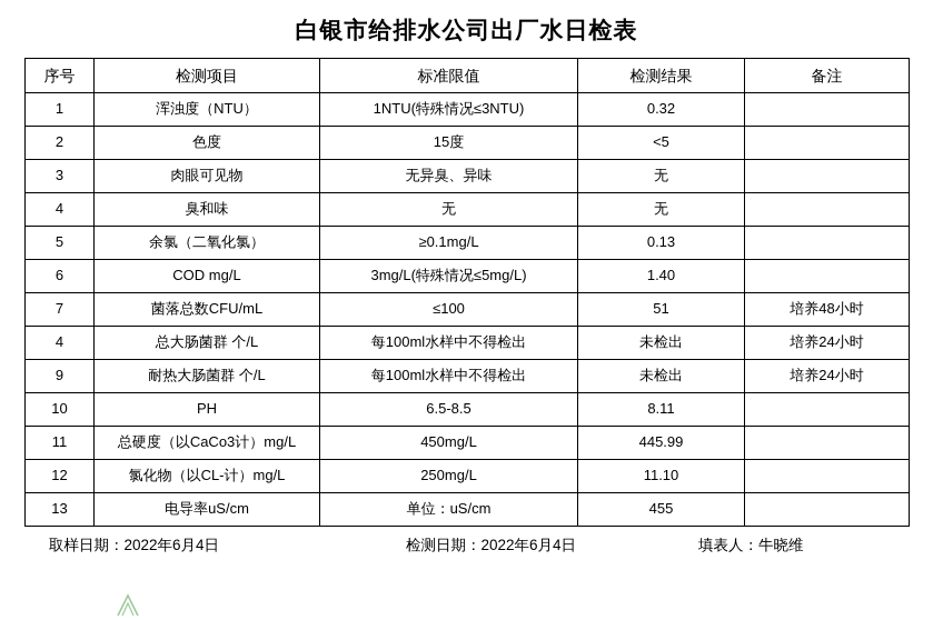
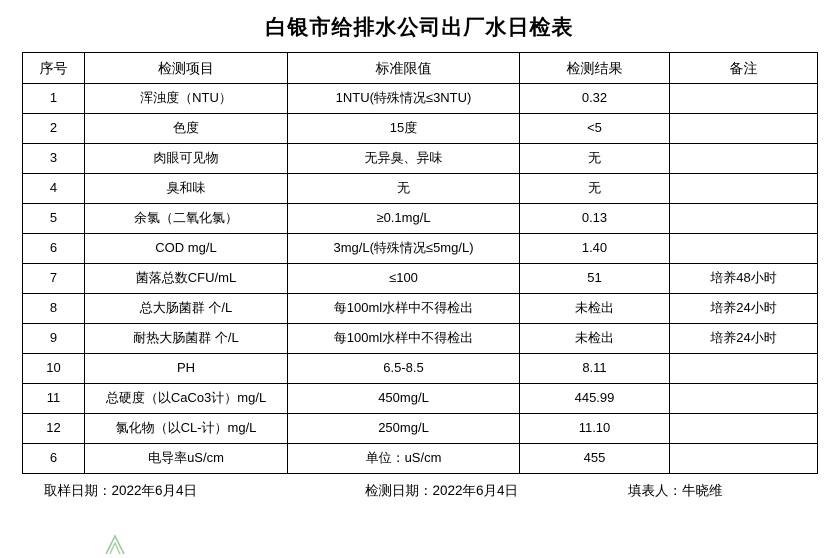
  白银市给排水公司出厂水日检表
  序号	检测项目	标准限值	检测结果	备注
  1	浑浊度（NTU）	1NTU(特殊情况≤3NTU)	0.32
  2	色度	15度	<5
  3	肉眼可见物	无异臭、异味	无
  4	臭和味	无	无
  5	余氯（二氧化氯）	≥0.1mg/L	0.13
  6	COD mg/L	3mg/L(特殊情况≤5mg/L)	1.40
  7	菌落总数CFU/mL	≤100	51	培养48小时
- 4	总大肠菌群 个/L	每100ml水样中不得检出	未检出	培养24小时
+ 8	总大肠菌群 个/L	每100ml水样中不得检出	未检出	培养24小时
  9	耐热大肠菌群 个/L	每100ml水样中不得检出	未检出	培养24小时
  10	PH	6.5-8.5	8.11
  11	总硬度（以CaCo3计）mg/L	450mg/L	445.99
  12	氯化物（以CL-计）mg/L	250mg/L	11.10
- 13	电导率uS/cm	单位：uS/cm	455
+ 6	电导率uS/cm	单位：uS/cm	455
  取样日期：2022年6月4日
  检测日期：2022年6月4日
  填表人：牛晓维
